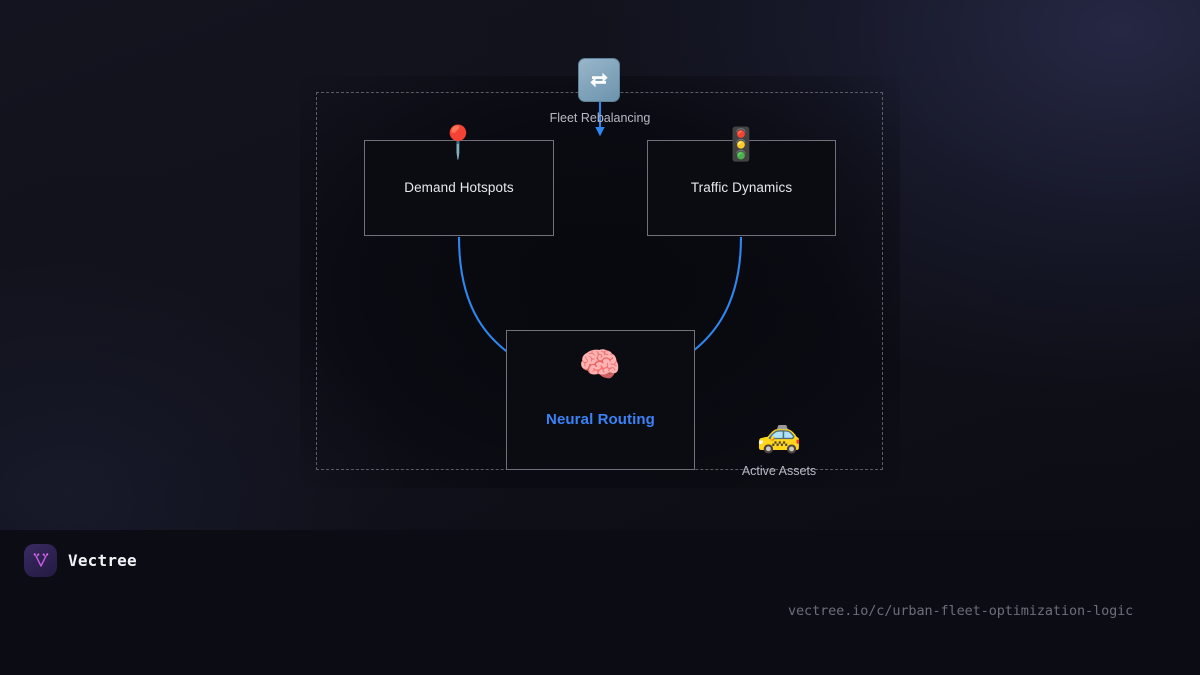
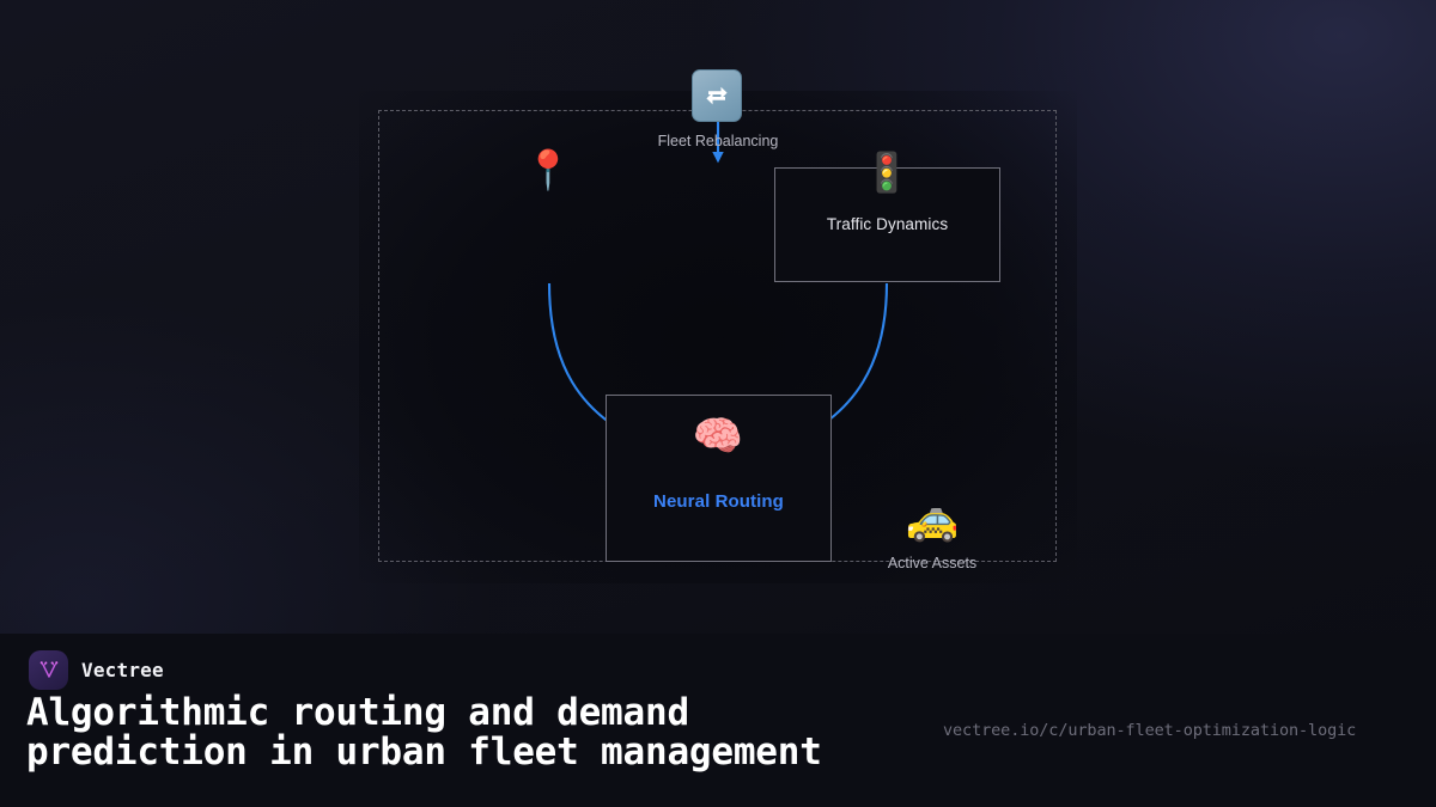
- Demand Hotspots
  Traffic Dynamics
  Neural Routing
  📍
  🚦
  🧠
  🚕
  Fleet Rebalancing
  Active Assets
  Vectree
+ Algorithmic routing and demand
+ prediction in urban fleet management
  vectree.io/c/urban-fleet-optimization-logic
